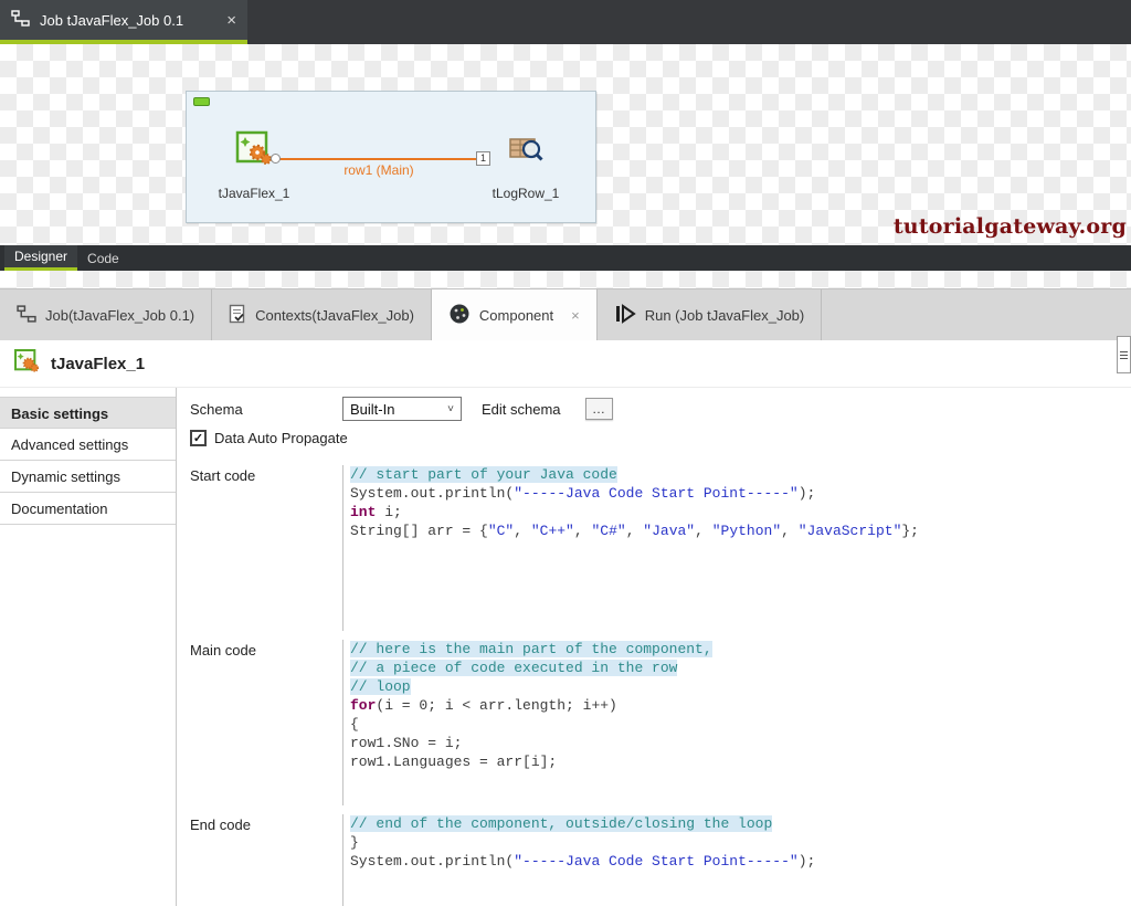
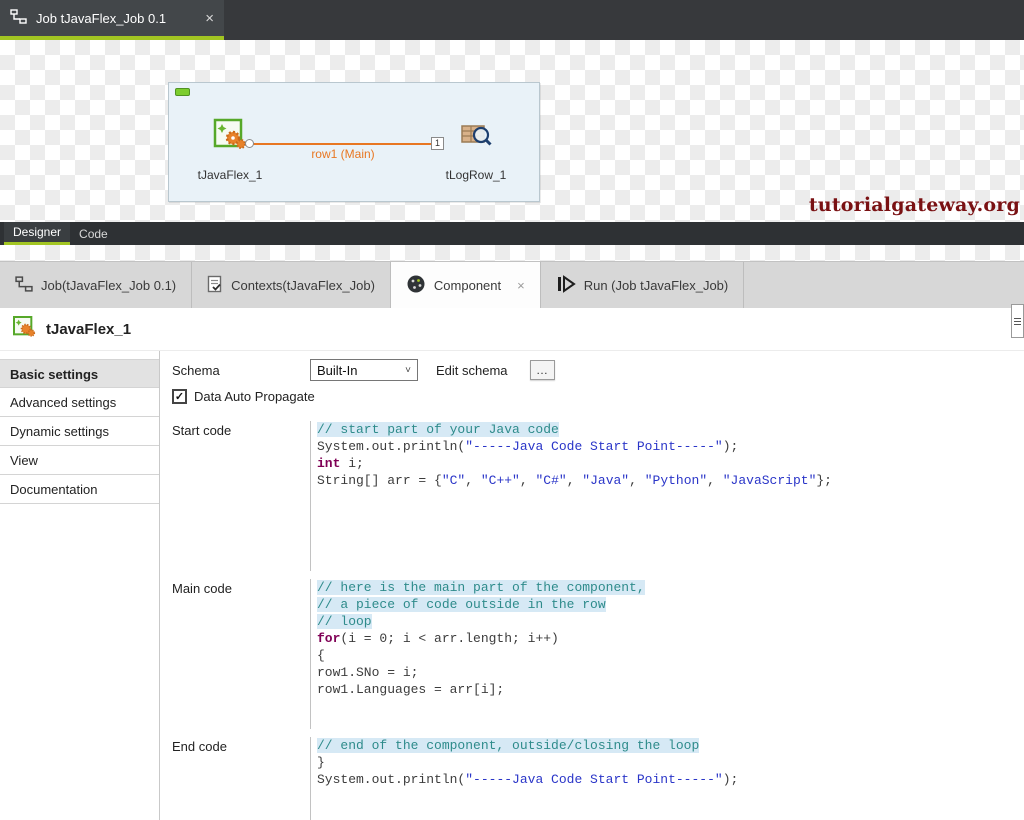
  Job tJavaFlex_Job 0.1
  ×
  tJavaFlex_1
  1
  row1 (Main)
  tLogRow_1
  tutorialgateway.org
  Designer
  Code
  Job(tJavaFlex_Job 0.1)
  Contexts(tJavaFlex_Job)
  Component
  ×
  Run (Job tJavaFlex_Job)
  tJavaFlex_1
  Basic settings
  Advanced settings
  Dynamic settings
+ View
  Documentation
  Schema
  Built-In
  ˅
  Edit schema
  …
  ✓
  Data Auto Propagate
  Start code
  // start part of your Java code
  System.out.println("-----Java Code Start Point-----");
  int i;
  String[] arr = {"C", "C++", "C#", "Java", "Python", "JavaScript"};
  Main code
  // here is the main part of the component,
- // a piece of code executed in the row
+ // a piece of code outside in the row
  // loop
  for(i = 0; i < arr.length; i++)
  {
  row1.SNo = i;
  row1.Languages = arr[i];
  End code
  // end of the component, outside/closing the loop
  }
  System.out.println("-----Java Code Start Point-----");
